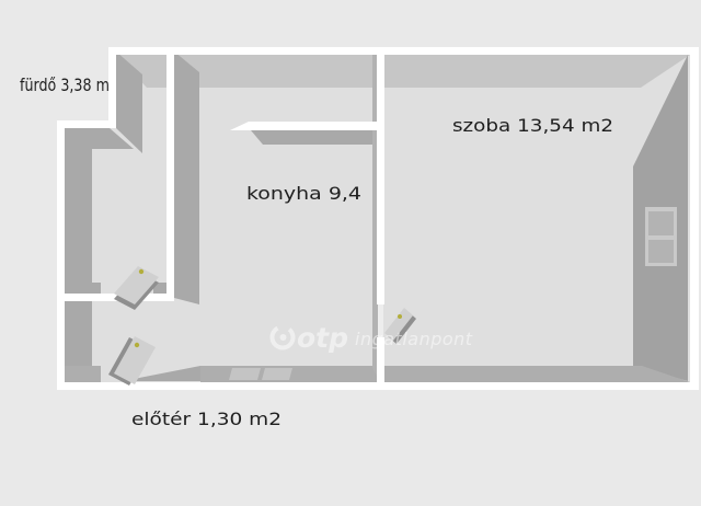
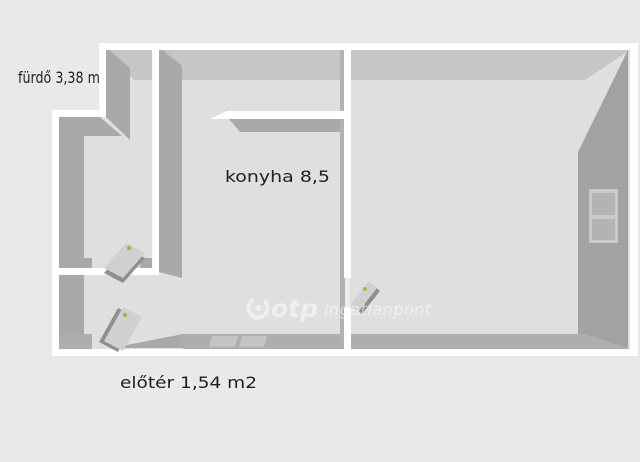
  fürdő 3,38 m
- szoba 13,54 m2
- konyha 9,4
+ konyha 8,5
- előtér 1,30 m2
+ előtér 1,54 m2
  ingatlanpont
